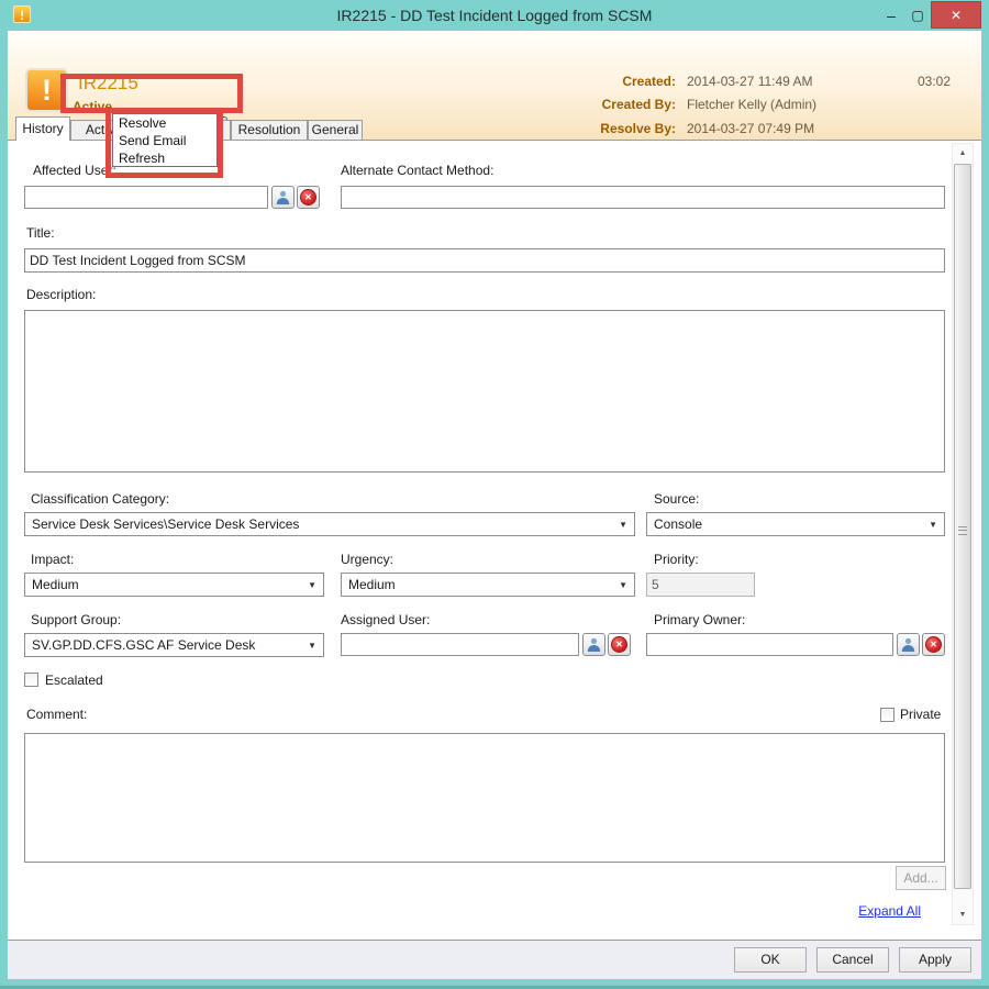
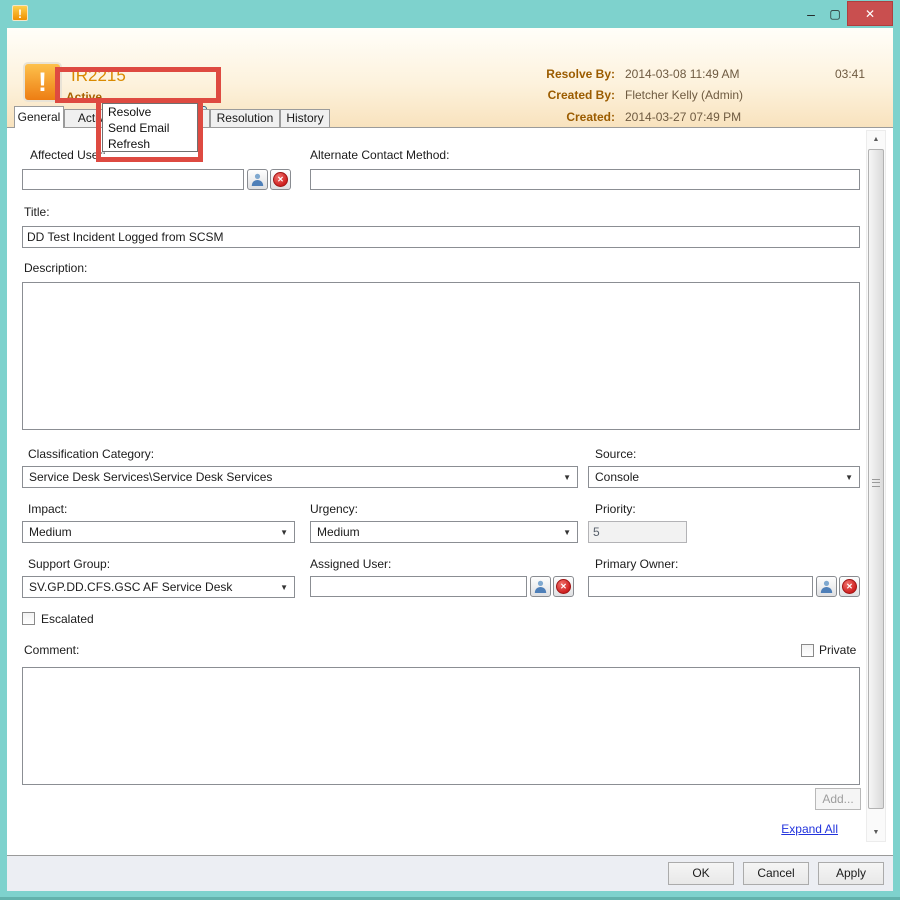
  !
- IR2215 - DD Test Incident Logged from SCSM
  –
  ▢
  ✕
  !
  IR2215
  Active
- Created:
+ Resolve By:
- 2014-03-27 11:49 AM
+ 2014-03-08 11:49 AM
  Created By:
  Fletcher Kelly (Admin)
- Resolve By:
+ Created:
  2014-03-27 07:49 PM
- 03:02
+ 03:41
- History
+ General
  Resolution
- General
+ History
  Affected User:
  ✕
  Alternate Contact Method:
  Title:
  DD Test Incident Logged from SCSM
  Description:
  Classification Category:
  Service Desk Services\Service Desk Services
  ▼
  Source:
  Console
  ▼
  Impact:
  Medium
  ▼
  Urgency:
  Medium
  ▼
  Priority:
  5
  Support Group:
  SV.GP.DD.CFS.GSC AF Service Desk
  ▼
  Assigned User:
  ✕
  Primary Owner:
  ✕
  Escalated
  Comment:
  Private
  Add...
  Expand All
  OK
  Cancel
  Apply
  Resolve
  Send Email
  Refresh
